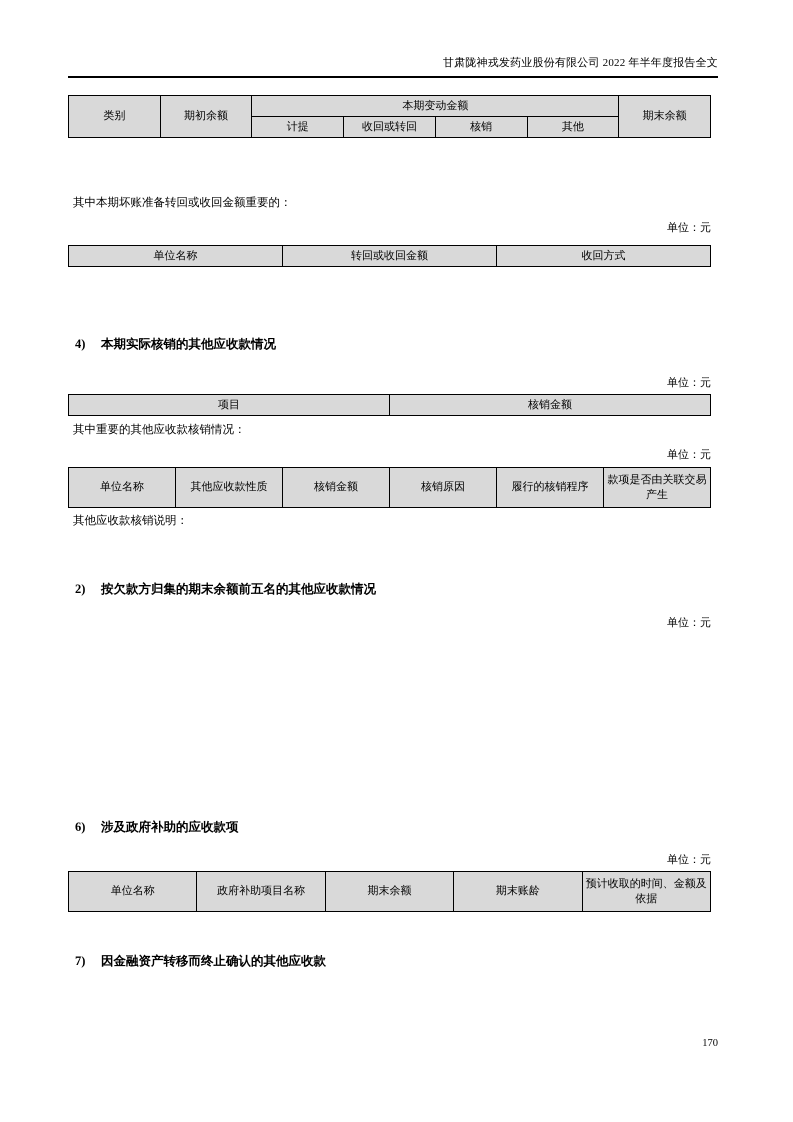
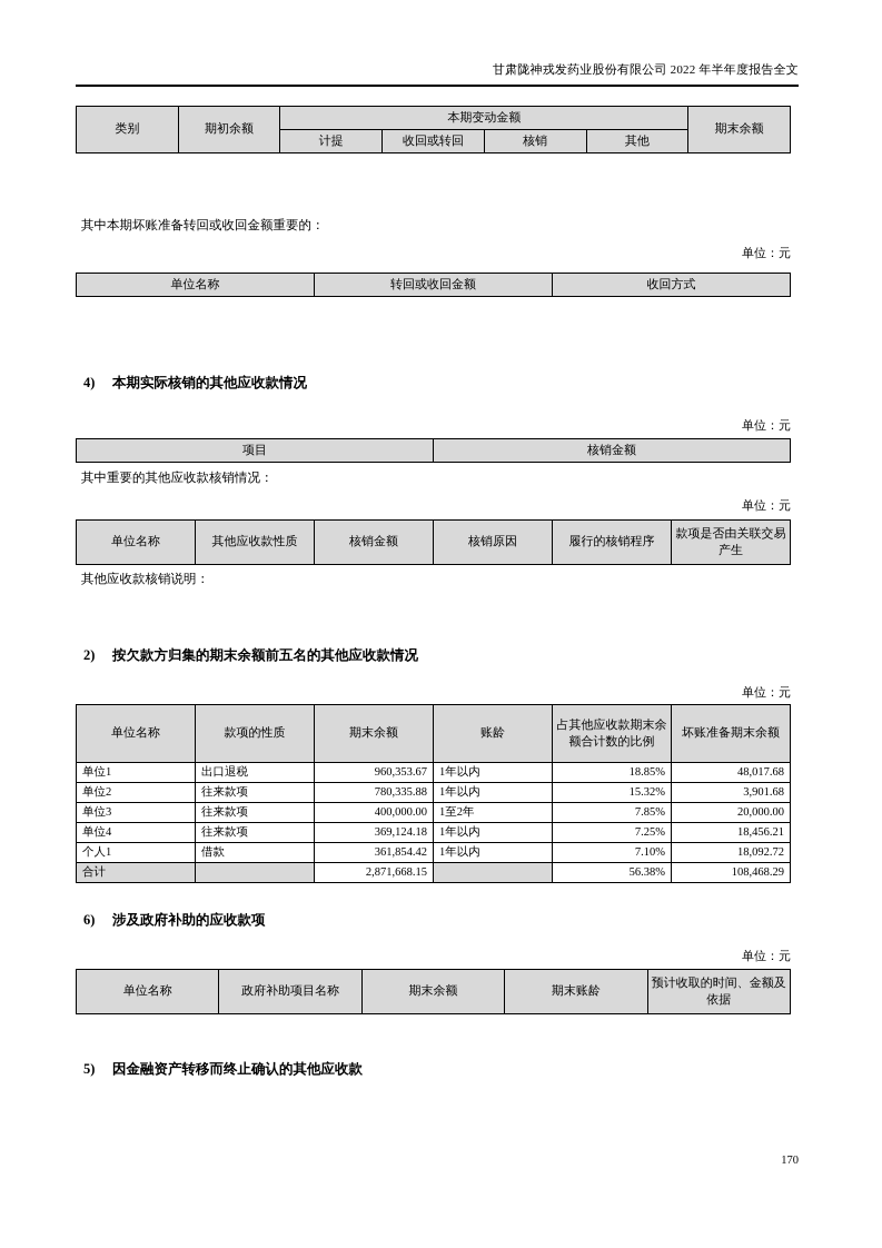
  甘肃陇神戎发药业股份有限公司 2022 年半年度报告全文
  类别	期初余额	本期变动金额	期末余额
  计提	收回或转回	核销	其他
  其中本期坏账准备转回或收回金额重要的：
  单位：元
  单位名称	转回或收回金额	收回方式
  4) 本期实际核销的其他应收款情况
  单位：元
  项目	核销金额
  其中重要的其他应收款核销情况：
  单位：元
  单位名称	其他应收款性质	核销金额	核销原因	履行的核销程序	款项是否由关联交易产生
  其他应收款核销说明：
  2) 按欠款方归集的期末余额前五名的其他应收款情况
  单位：元
+ 单位名称	款项的性质	期末余额	账龄	占其他应收款期末余额合计数的比例	坏账准备期末余额
+ 单位1	出口退税	960,353.67	1年以内	18.85%	48,017.68
+ 单位2	往来款项	780,335.88	1年以内	15.32%	3,901.68
+ 单位3	往来款项	400,000.00	1至2年	7.85%	20,000.00
+ 单位4	往来款项	369,124.18	1年以内	7.25%	18,456.21
+ 个人1	借款	361,854.42	1年以内	7.10%	18,092.72
+ 合计		2,871,668.15		56.38%	108,468.29
  6) 涉及政府补助的应收款项
  单位：元
  单位名称	政府补助项目名称	期末余额	期末账龄	预计收取的时间、金额及依据
- 7) 因金融资产转移而终止确认的其他应收款
+ 5) 因金融资产转移而终止确认的其他应收款
  170
